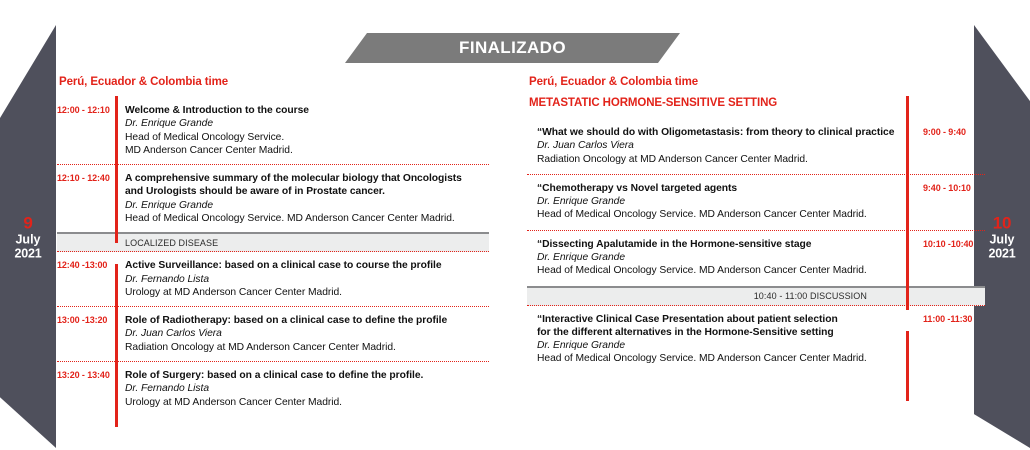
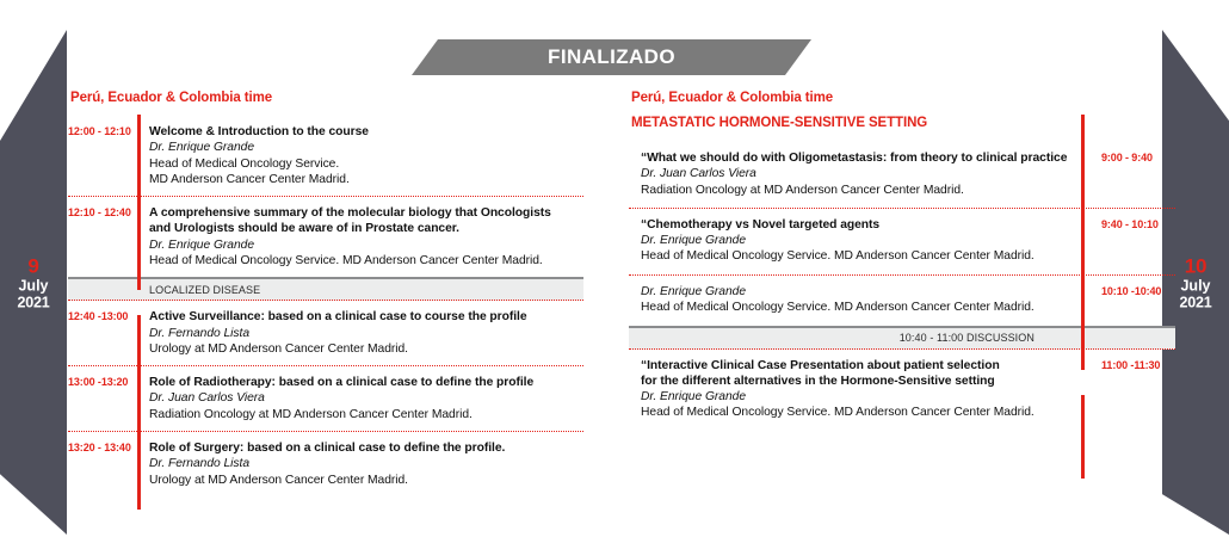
  9
  July
  2021
  10
  July
  2021
  FINALIZADO
  Perú, Ecuador & Colombia time
  12:00 - 12:10
  Welcome & Introduction to the course
  Dr. Enrique Grande
  Head of Medical Oncology Service.
  MD Anderson Cancer Center Madrid.
  12:10 - 12:40
  A comprehensive summary of the molecular biology that Oncologists
  and Urologists should be aware of in Prostate cancer.
  Dr. Enrique Grande
  Head of Medical Oncology Service. MD Anderson Cancer Center Madrid.
  LOCALIZED DISEASE
  12:40 -13:00
  Active Surveillance: based on a clinical case to course the profile
  Dr. Fernando Lista
  Urology at MD Anderson Cancer Center Madrid.
  13:00 -13:20
  Role of Radiotherapy: based on a clinical case to define the profile
  Dr. Juan Carlos Viera
  Radiation Oncology at MD Anderson Cancer Center Madrid.
  13:20 - 13:40
  Role of Surgery: based on a clinical case to define the profile.
  Dr. Fernando Lista
  Urology at MD Anderson Cancer Center Madrid.
  Perú, Ecuador & Colombia time
  METASTATIC HORMONE-SENSITIVE SETTING
  “What we should do with Oligometastasis: from theory to clinical practice
  Dr. Juan Carlos Viera
  Radiation Oncology at MD Anderson Cancer Center Madrid.
  9:00 - 9:40
  “Chemotherapy vs Novel targeted agents
  Dr. Enrique Grande
  Head of Medical Oncology Service. MD Anderson Cancer Center Madrid.
  9:40 - 10:10
- “Dissecting Apalutamide in the Hormone-sensitive stage
  Dr. Enrique Grande
  Head of Medical Oncology Service. MD Anderson Cancer Center Madrid.
  10:10 -10:40
  10:40 - 11:00 DISCUSSION
  “Interactive Clinical Case Presentation about patient selection
  for the different alternatives in the Hormone-Sensitive setting
  Dr. Enrique Grande
  Head of Medical Oncology Service. MD Anderson Cancer Center Madrid.
  11:00 -11:30
